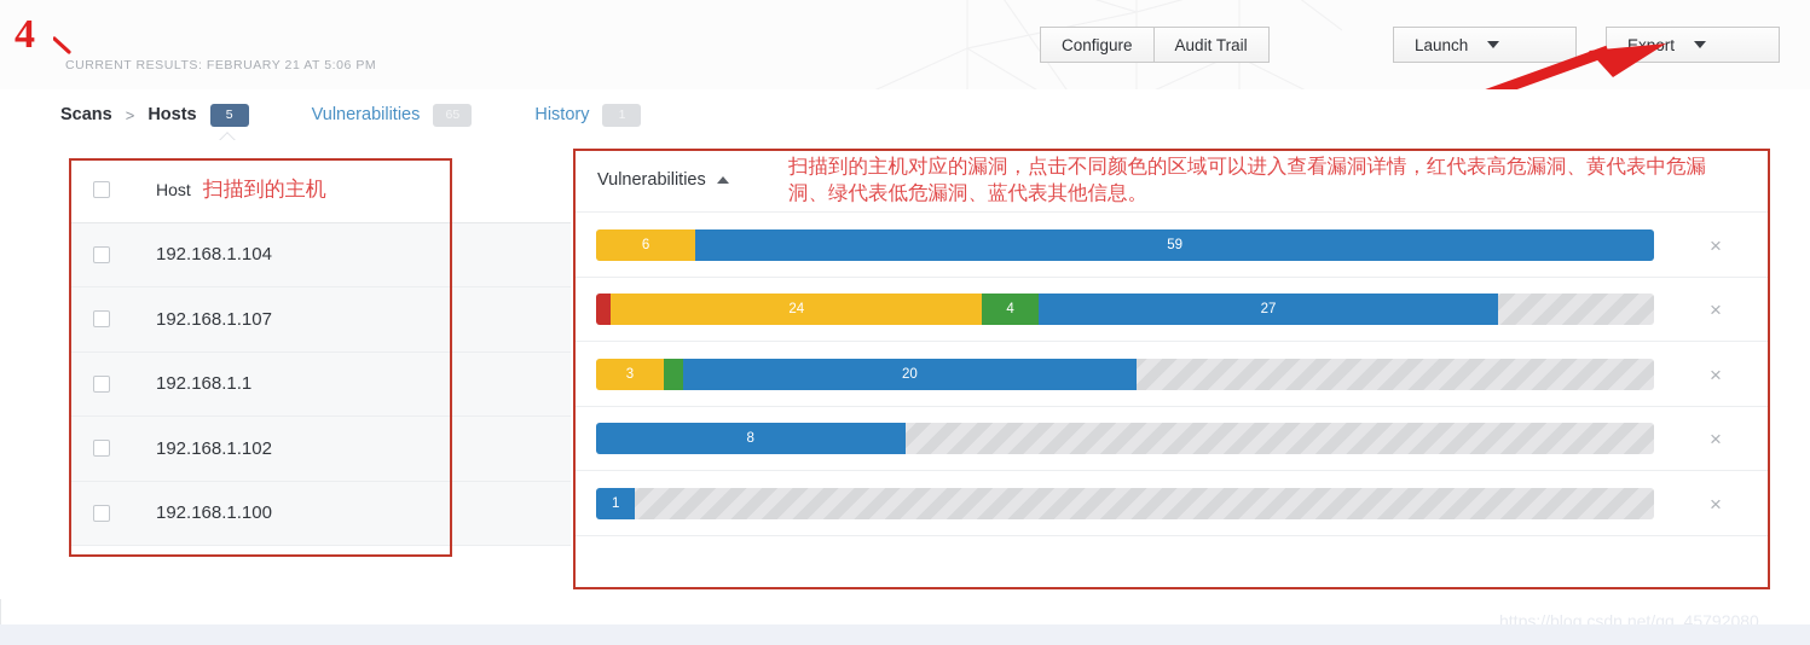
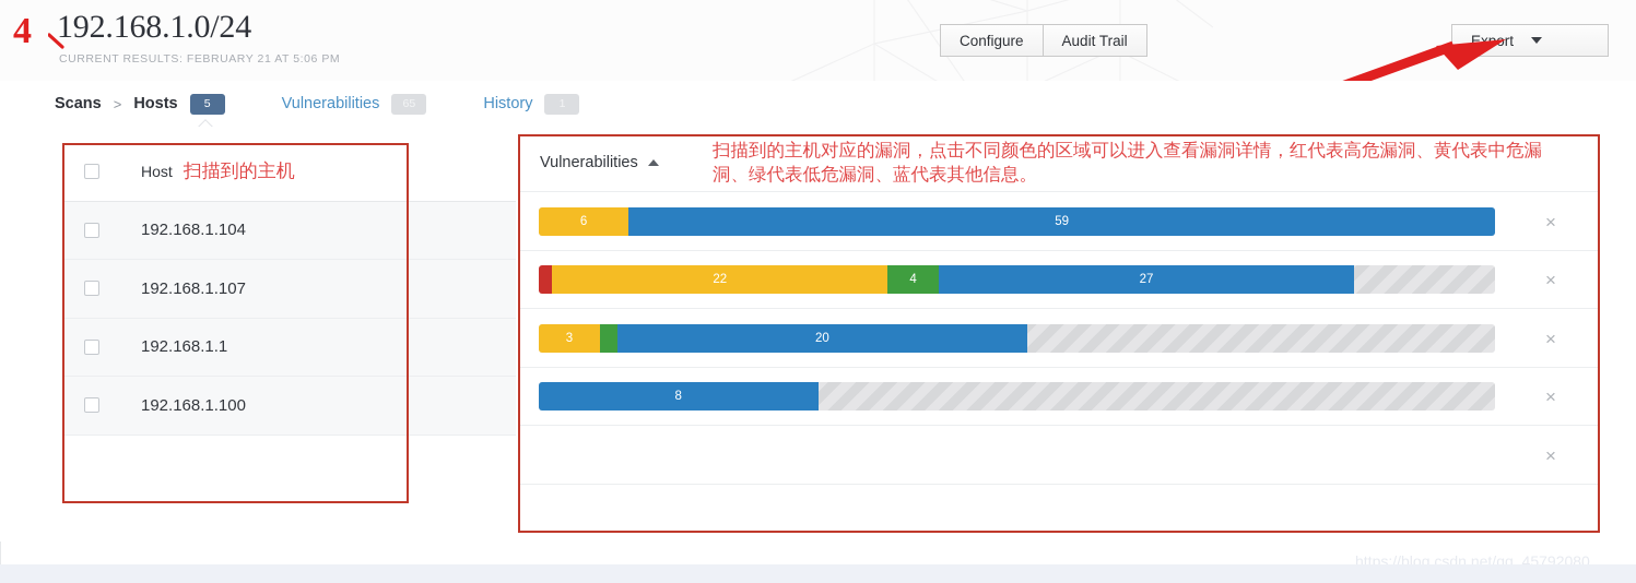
  4
+ 192.168.1.0/24
  CURRENT RESULTS: FEBRUARY 21 AT 5:06 PM
  Configure
  Audit Trail
- Launch
  Exprt
  Scans
  >
  Hosts
  5
  Vulnerabilities
  History
  Host
  扫描到的主机
  192.168.1.104
  192.168.1.107
  192.168.1.1
- 192.168.1.102
  192.168.1.100
  Vulnerabilities
  扫描到的主机对应的漏洞，点击不同颜色的区域可以进入查看漏洞详情，红代表高危漏洞、黄代表中危漏洞、绿代表低危漏洞、蓝代表其他信息。
  6
  59
  ×
- 24
+ 22
  4
  27
  ×
  3
  20
  ×
  8
  ×
- 1
  ×
  https://blog.csdn.net/qq_45792080
